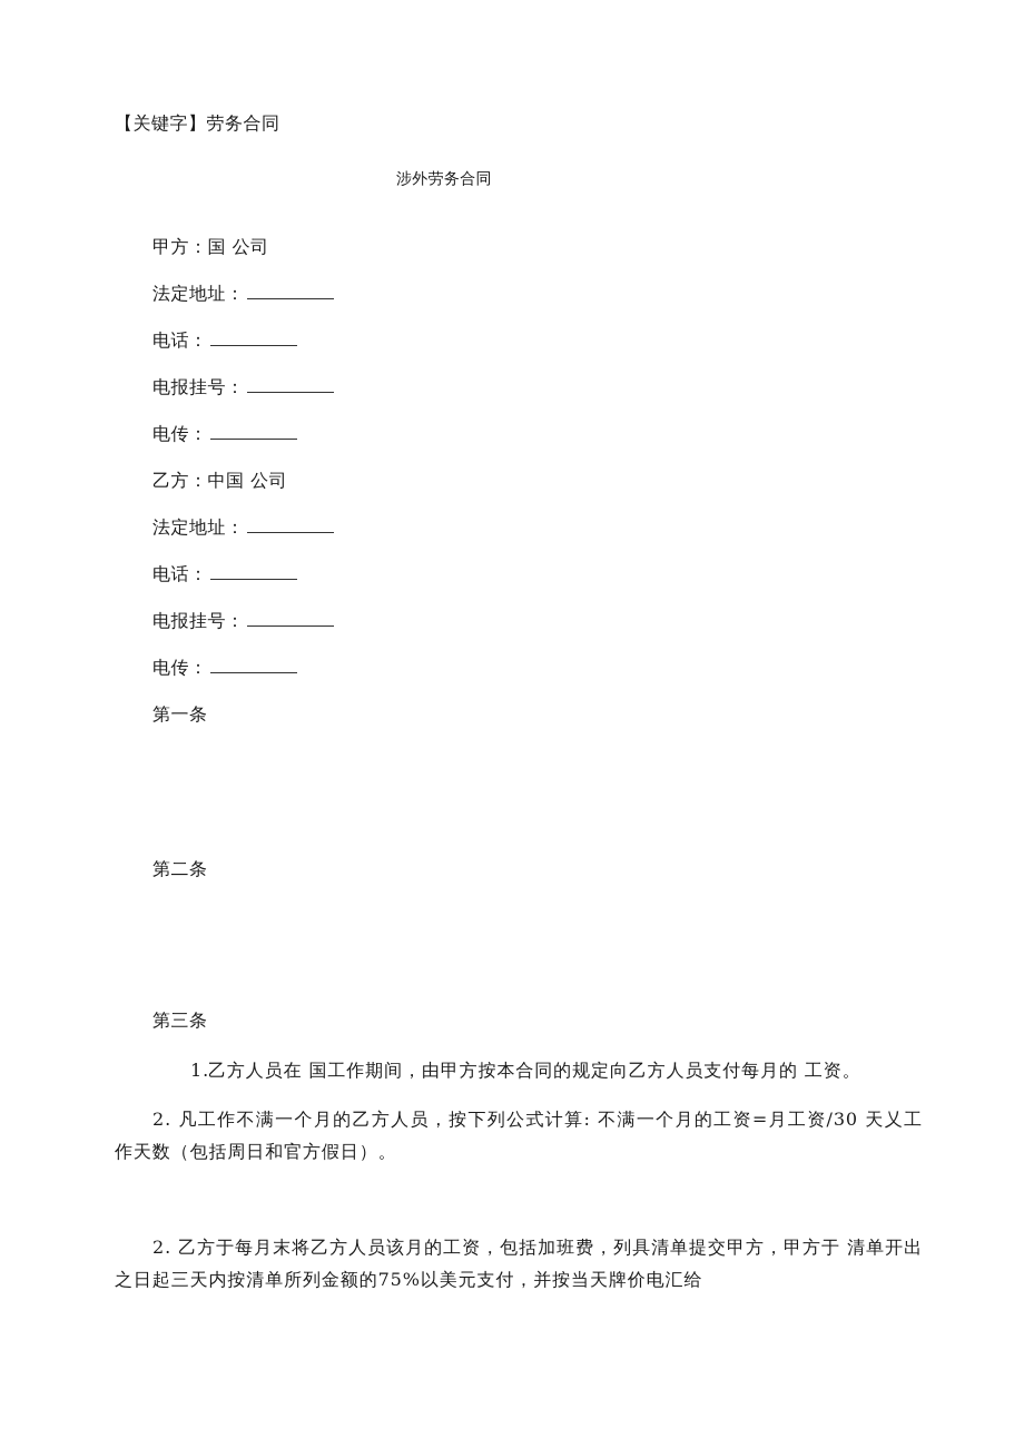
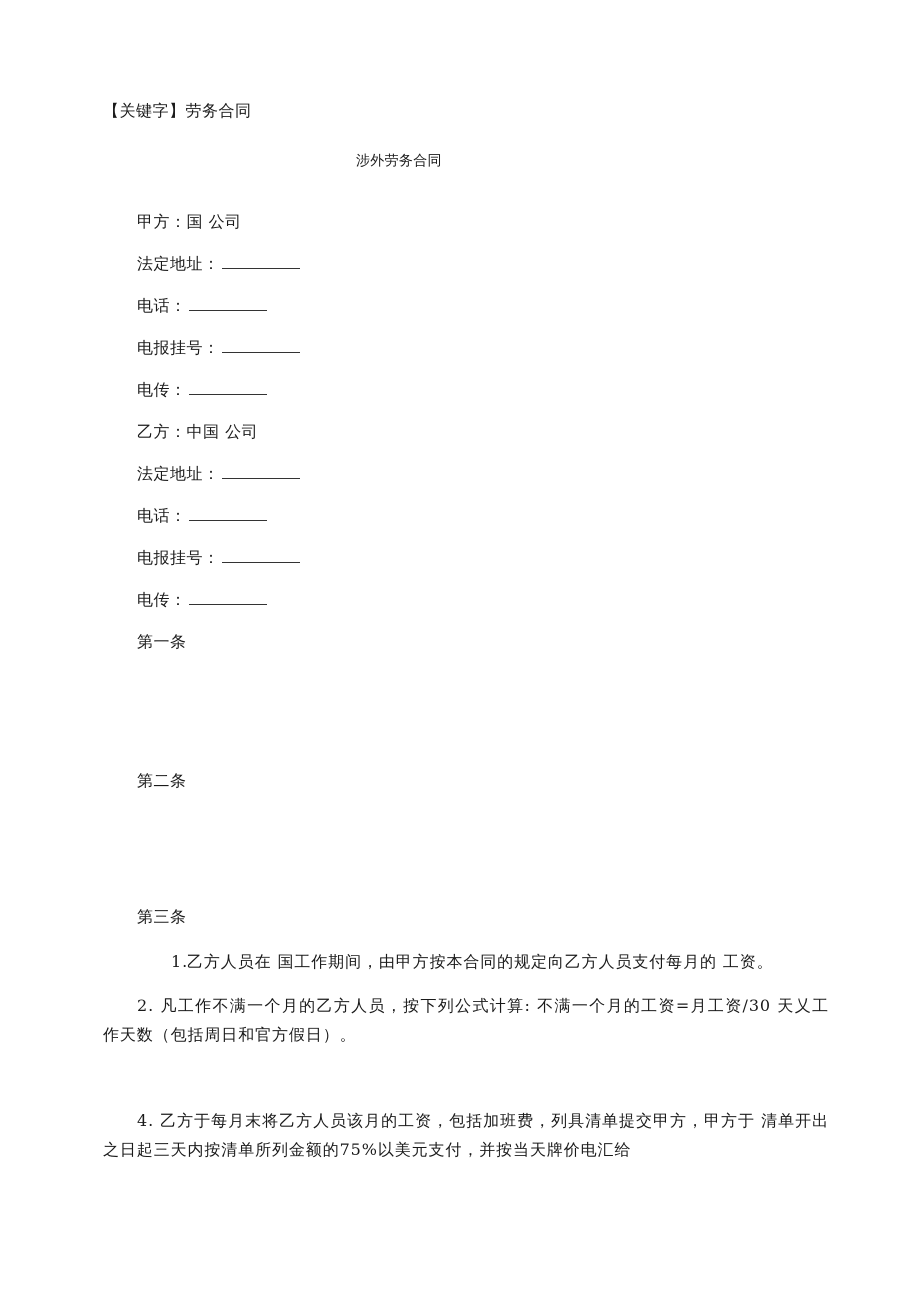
  【关键字】劳务合同
  涉外劳务合同
  甲方：国 公司
  法定地址：
  电话：
  电报挂号：
  电传：
  乙方：中国 公司
  法定地址：
  电话：
  电报挂号：
  电传：
  第一条
  第二条
  第三条
  1.乙方人员在 国工作期间，由甲方按本合同的规定向乙方人员支付每月的 工资。
  2. 凡工作不满一个月的乙方人员，按下列公式计算: 不满一个月的工资=月工资/30 天乂工作天数（包括周日和官方假日）。
- 2. 乙方于每月末将乙方人员该月的工资，包括加班费，列具清单提交甲方，甲方于 清单开出之日起三天内按清单所列金额的75%以美元支付，并按当天牌价电汇给
+ 4. 乙方于每月末将乙方人员该月的工资，包括加班费，列具清单提交甲方，甲方于 清单开出之日起三天内按清单所列金额的75%以美元支付，并按当天牌价电汇给
